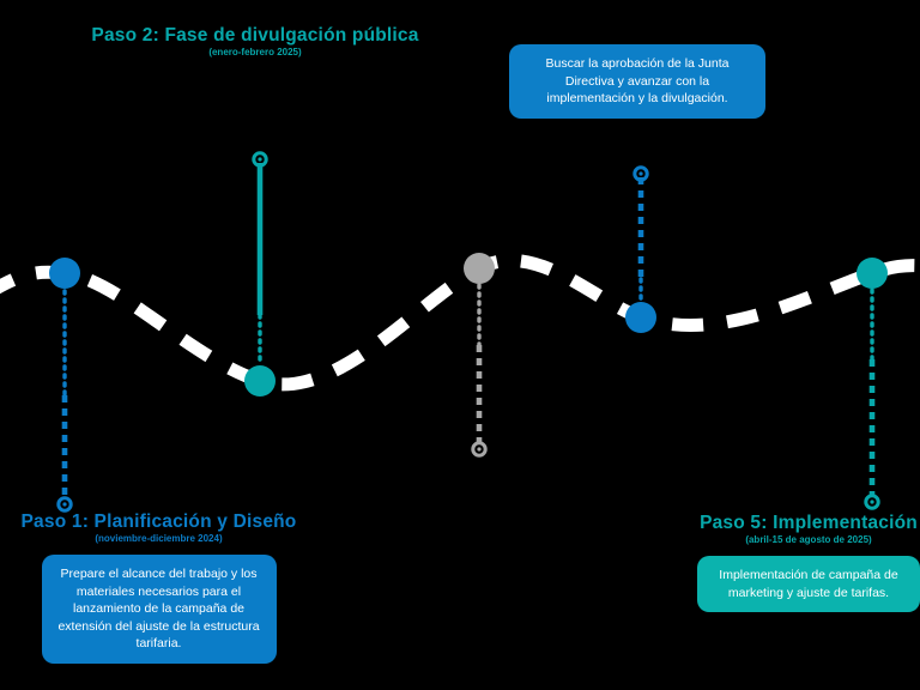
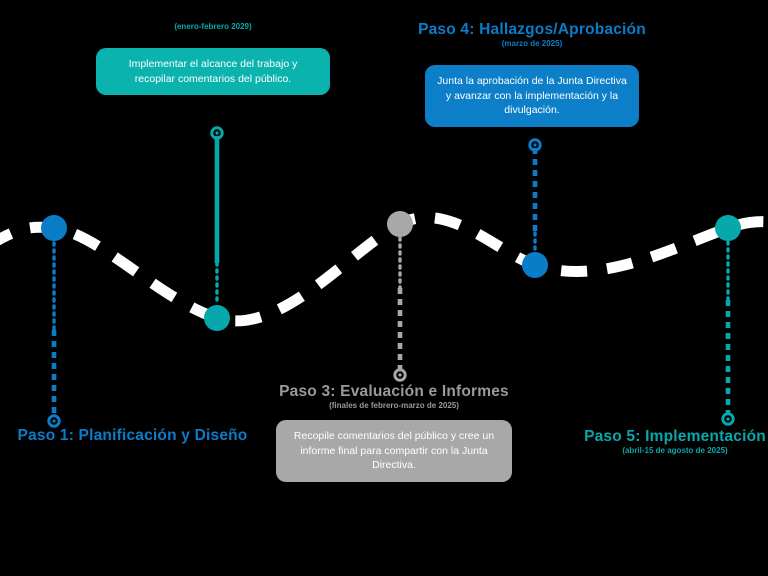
- Paso 2: Fase de divulgación pública
- (enero-febrero 2025)
+ (enero-febrero 2029)
+ Implementar el alcance del trabajo y recopilar comentarios del público.
+ Paso 4: Hallazgos/Aprobación
+ (marzo de 2025)
- Buscar la aprobación de la Junta Directiva y avanzar con la implementación y la divulgación.
+ Junta la aprobación de la Junta Directiva y avanzar con la implementación y la divulgación.
+ Paso 3: Evaluación e Informes
+ (finales de febrero-marzo de 2025)
+ Recopile comentarios del público y cree un informe final para compartir con la Junta Directiva.
  Paso 1: Planificación y Diseño
- (noviembre-diciembre 2024)
- Prepare el alcance del trabajo y los materiales necesarios para el lanzamiento de la campaña de extensión del ajuste de la estructura tarifaria.
  Paso 5: Implementación
  (abril-15 de agosto de 2025)
- Implementación de campaña de marketing y ajuste de tarifas.
